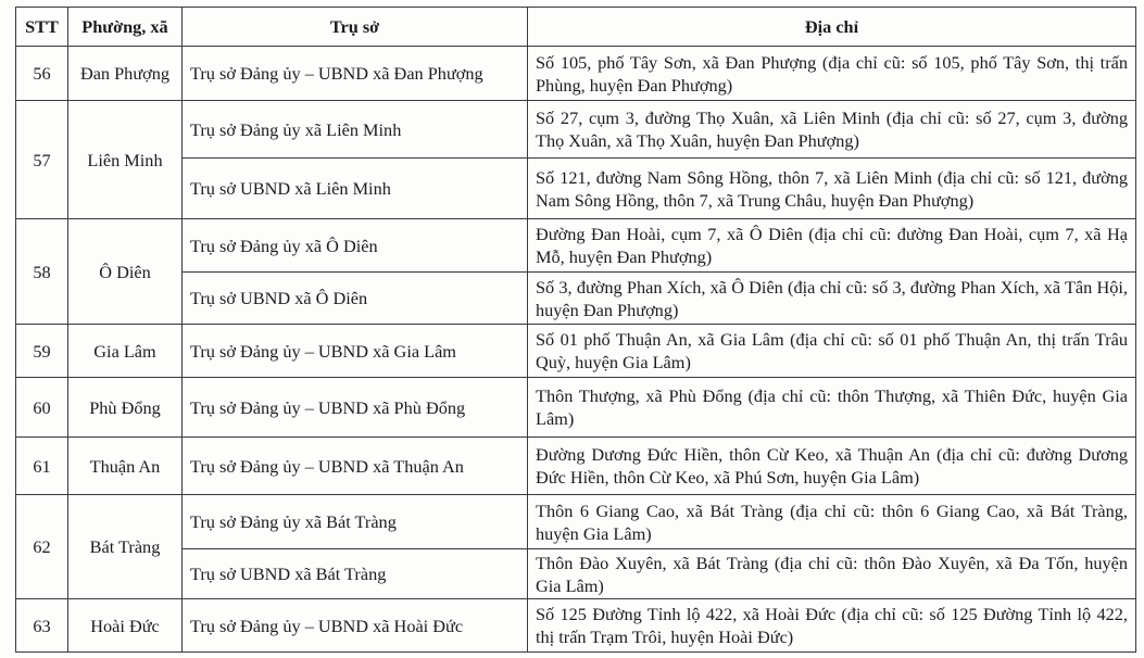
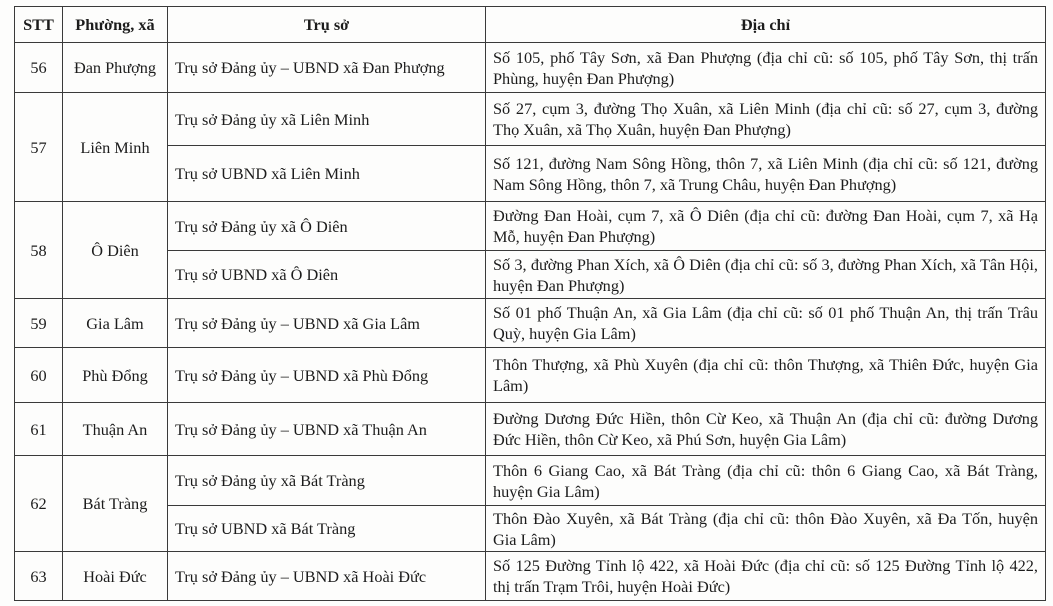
  STT	Phường, xã	Trụ sở	Địa chỉ
  56	Đan Phượng	Trụ sở Đảng ủy – UBND xã Đan Phượng	Số 105, phố Tây Sơn, xã Đan Phượng (địa chỉ cũ: số 105, phố Tây Sơn, thị trấn Phùng, huyện Đan Phượng)
  57	Liên Minh	Trụ sở Đảng ủy xã Liên Minh	Số 27, cụm 3, đường Thọ Xuân, xã Liên Minh (địa chỉ cũ: số 27, cụm 3, đường Thọ Xuân, xã Thọ Xuân, huyện Đan Phượng)
  Trụ sở UBND xã Liên Minh	Số 121, đường Nam Sông Hồng, thôn 7, xã Liên Minh (địa chỉ cũ: số 121, đường Nam Sông Hồng, thôn 7, xã Trung Châu, huyện Đan Phượng)
  58	Ô Diên	Trụ sở Đảng ủy xã Ô Diên	Đường Đan Hoài, cụm 7, xã Ô Diên (địa chỉ cũ: đường Đan Hoài, cụm 7, xã Hạ Mỗ, huyện Đan Phượng)
  Trụ sở UBND xã Ô Diên	Số 3, đường Phan Xích, xã Ô Diên (địa chỉ cũ: số 3, đường Phan Xích, xã Tân Hội, huyện Đan Phượng)
  59	Gia Lâm	Trụ sở Đảng ủy – UBND xã Gia Lâm	Số 01 phố Thuận An, xã Gia Lâm (địa chỉ cũ: số 01 phố Thuận An, thị trấn Trâu Quỳ, huyện Gia Lâm)
- 60	Phù Đổng	Trụ sở Đảng ủy – UBND xã Phù Đổng	Thôn Thượng, xã Phù Đổng (địa chỉ cũ: thôn Thượng, xã Thiên Đức, huyện Gia Lâm)
+ 60	Phù Đổng	Trụ sở Đảng ủy – UBND xã Phù Đổng	Thôn Thượng, xã Phù Xuyên (địa chỉ cũ: thôn Thượng, xã Thiên Đức, huyện Gia Lâm)
  61	Thuận An	Trụ sở Đảng ủy – UBND xã Thuận An	Đường Dương Đức Hiền, thôn Cừ Keo, xã Thuận An (địa chỉ cũ: đường Dương Đức Hiền, thôn Cừ Keo, xã Phú Sơn, huyện Gia Lâm)
  62	Bát Tràng	Trụ sở Đảng ủy xã Bát Tràng	Thôn 6 Giang Cao, xã Bát Tràng (địa chỉ cũ: thôn 6 Giang Cao, xã Bát Tràng, huyện Gia Lâm)
  Trụ sở UBND xã Bát Tràng	Thôn Đào Xuyên, xã Bát Tràng (địa chỉ cũ: thôn Đào Xuyên, xã Đa Tốn, huyện Gia Lâm)
  63	Hoài Đức	Trụ sở Đảng ủy – UBND xã Hoài Đức	Số 125 Đường Tỉnh lộ 422, xã Hoài Đức (địa chỉ cũ: số 125 Đường Tỉnh lộ 422, thị trấn Trạm Trôi, huyện Hoài Đức)
